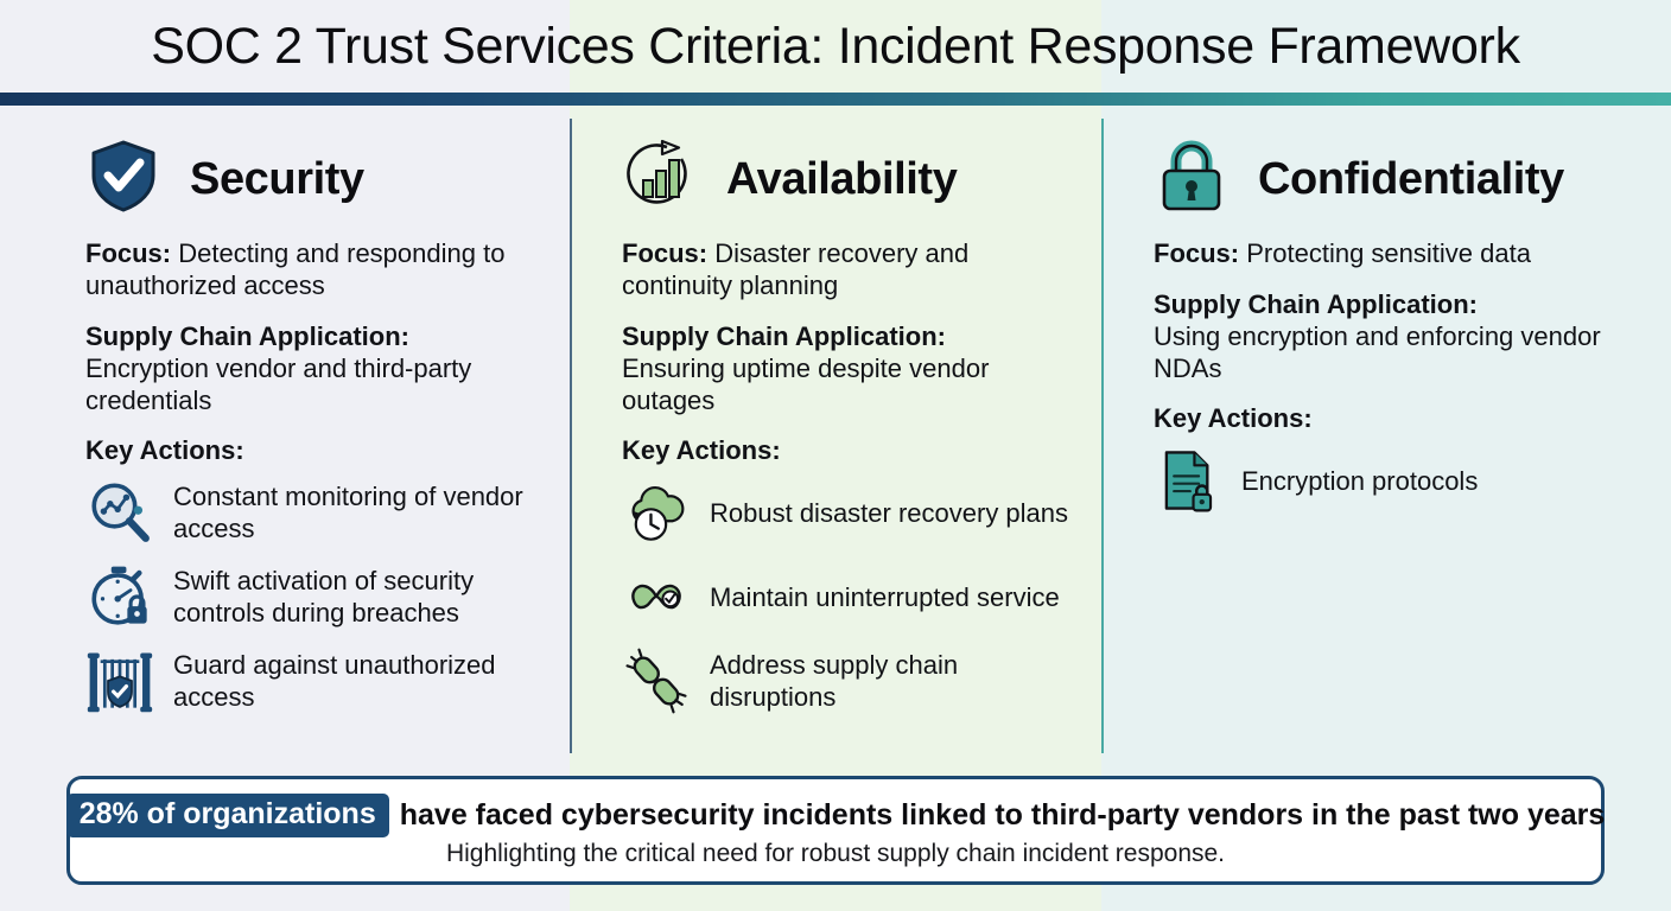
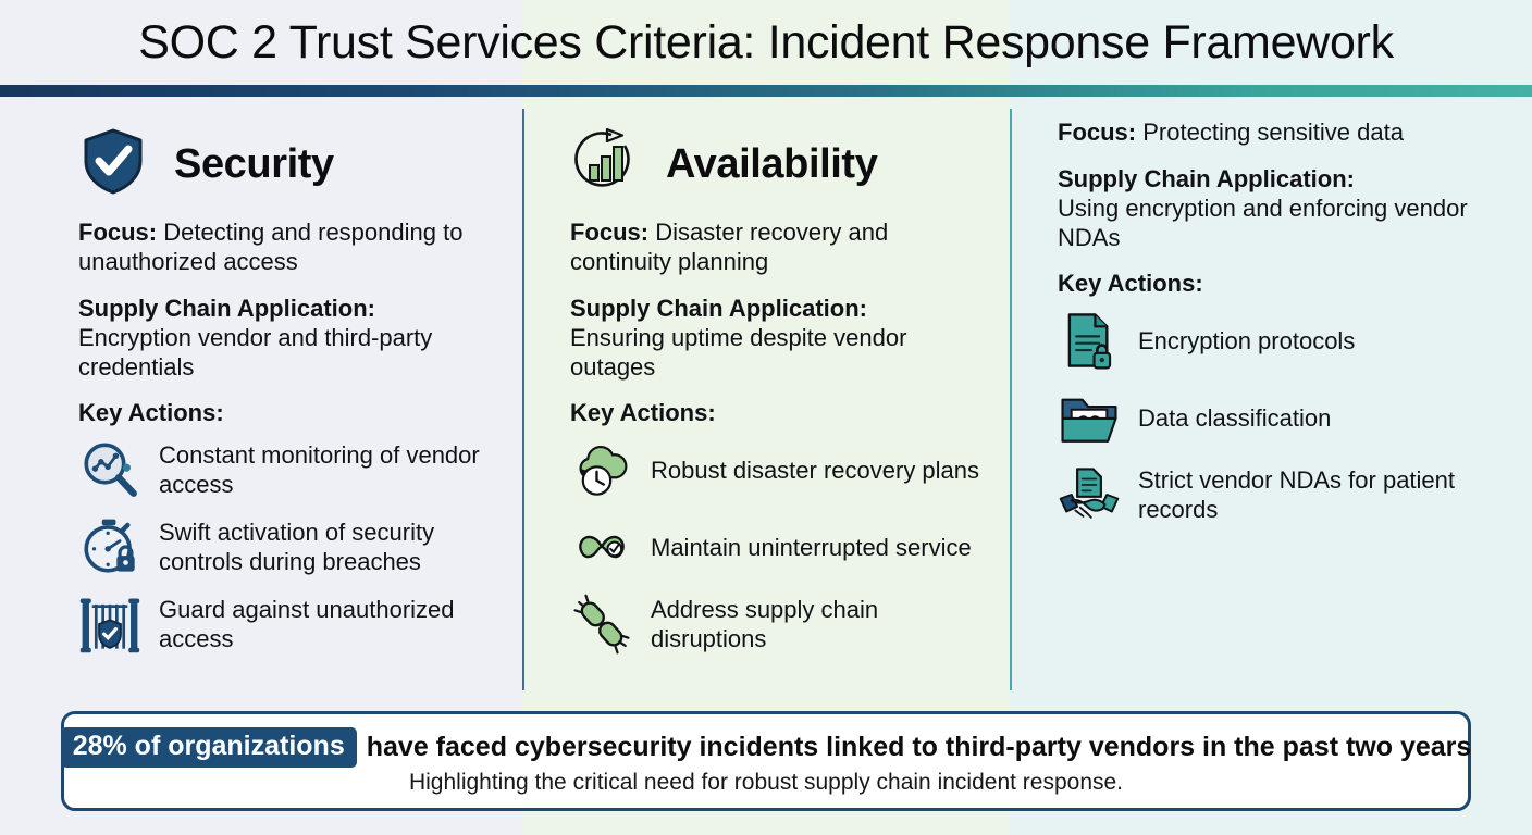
  SOC 2 Trust Services Criteria: Incident Response Framework
  Security
  Focus: Detecting and responding to unauthorized access
  Supply Chain Application:
  Encryption vendor and third-party credentials
  Key Actions:
  Constant monitoring of vendor access
  Swift activation of security controls during breaches
  Guard against unauthorized access
  Availability
  Focus: Disaster recovery and continuity planning
  Supply Chain Application:
  Ensuring uptime despite vendor outages
  Key Actions:
  Robust disaster recovery plans
  Maintain uninterrupted service
  Address supply chain disruptions
- Confidentiality
  Focus: Protecting sensitive data
  Supply Chain Application:
  Using encryption and enforcing vendor NDAs
  Key Actions:
  Encryption protocols
+ Data classification
+ Strict vendor NDAs for patient records
  28% of organizations
  have faced cybersecurity incidents linked to third-party vendors in the past two years
  Highlighting the critical need for robust supply chain incident response.
